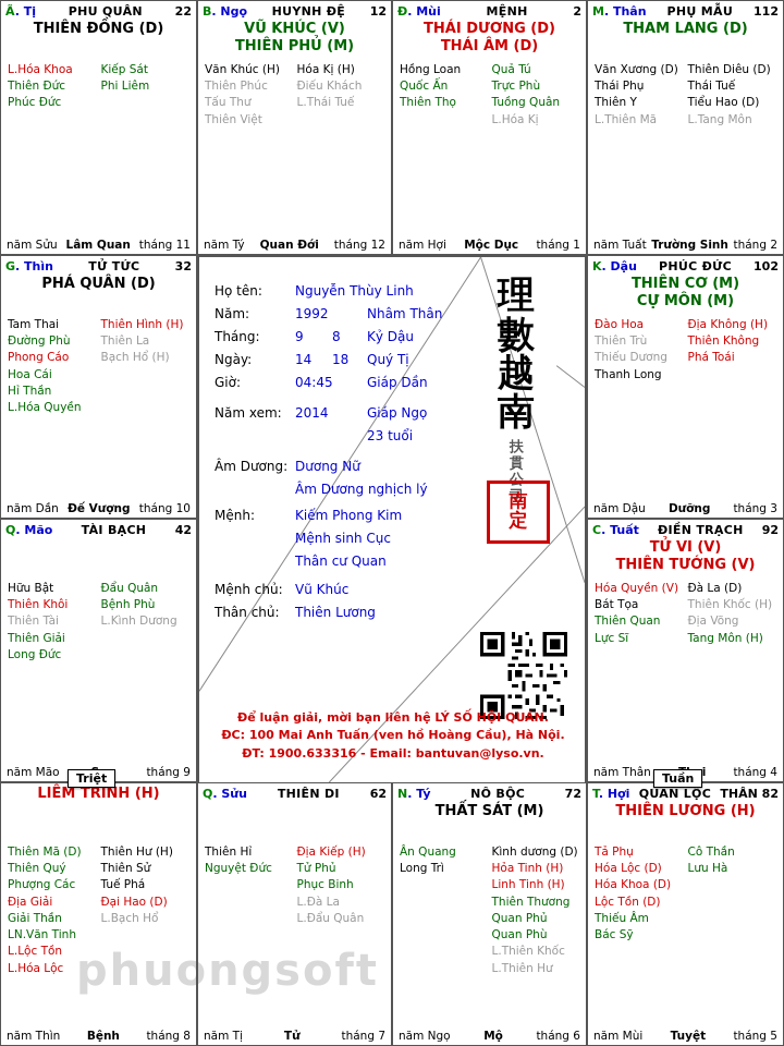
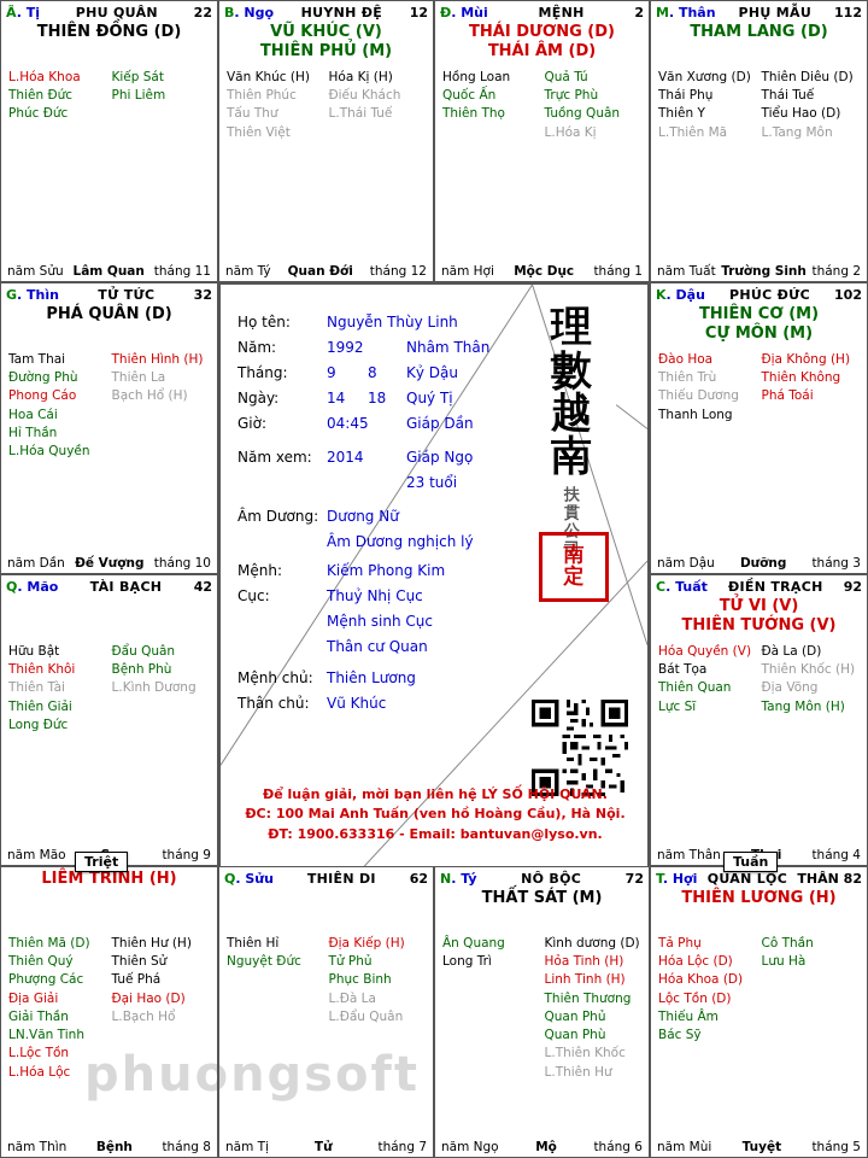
  phuongsoft
  Ã. Tị
  PHU QUÂN
  22
  THIÊN ĐỒNG (D)
  L.Hóa Khoa
  Thiên Đức
  Phúc Đức
  Kiếp Sát
  Phi Liêm
  năm Sửu
  Lâm Quan
  tháng 11
  B. Ngọ
  HUYNH ĐỆ
  12
  VŨ KHÚC (V)
  THIÊN PHỦ (M)
  Văn Khúc (H)
  Thiên Phúc
  Tấu Thư
  Thiên Việt
  Hóa Kị (H)
  Điếu Khách
  L.Thái Tuế
  năm Tý
  Quan Đới
  tháng 12
  Đ. Mùi
  MỆNH
  2
  THÁI DƯƠNG (D)
  THÁI ÂM (D)
  Hồng Loan
  Quốc Ấn
  Thiên Thọ
  Quả Tú
  Trực Phù
  Tuồng Quân
  L.Hóa Kị
  năm Hợi
  Mộc Dục
  tháng 1
  M. Thân
  PHỤ MẪU
  112
  THAM LANG (D)
  Văn Xương (D)
  Thái Phụ
  Thiên Y
  L.Thiên Mã
  Thiên Diêu (D)
  Thái Tuế
  Tiểu Hao (D)
  L.Tang Môn
  năm Tuất
  Trường Sinh
  tháng 2
  G. Thìn
  TỬ TỨC
  32
  PHÁ QUÂN (D)
  Tam Thai
  Đường Phù
  Phong Cáo
  Hoa Cái
  Hỉ Thần
  L.Hóa Quyền
  Thiên Hình (H)
  Thiên La
  Bạch Hổ (H)
  năm Dần
  Đế Vượng
  tháng 10
  K. Dậu
  PHÚC ĐỨC
  102
  THIÊN CƠ (M)
  CỰ MÔN (M)
  Đào Hoa
  Thiên Trù
  Thiếu Dương
  Thanh Long
  Địa Không (H)
  Thiên Không
  Phá Toái
  năm Dậu
  Dưỡng
  tháng 3
  Q. Mão
  TÀI BẠCH
  42
  Hữu Bật
  Thiên Khôi
  Thiên Tài
  Thiên Giải
  Long Đức
  Đẩu Quân
  Bệnh Phù
  L.Kình Dương
  năm Mão
  tháng 9
  C. Tuất
  ĐIỀN TRẠCH
  92
  TỬ VI (V)
  THIÊN TƯỚNG (V)
  Hóa Quyền (V)
  Bát Tọa
  Thiên Quan
  Lực Sĩ
  Đà La (D)
  Thiên Khốc (H)
  Địa Võng
  Tang Môn (H)
  năm Thân
  tháng 4
  LIÊM TRINH (H)
  Thiên Mã (D)
  Thiên Quý
  Phượng Các
  Địa Giải
  Giải Thần
  LN.Văn Tinh
  L.Lộc Tồn
  L.Hóa Lộc
  Thiên Hư (H)
  Thiên Sử
  Tuế Phá
  Đại Hao (D)
  L.Bạch Hổ
  năm Thìn
  Bệnh
  tháng 8
  Q. Sửu
  THIÊN DI
  62
  Thiên Hỉ
  Nguyệt Đức
  Địa Kiếp (H)
  Tử Phủ
  Phục Binh
  L.Đà La
  L.Đẩu Quân
  năm Tị
  Tử
  tháng 7
  N. Tý
  NÔ BỘC
  72
  THẤT SÁT (M)
  Ân Quang
  Long Trì
  Kình dương (D)
  Hỏa Tinh (H)
  Linh Tinh (H)
  Thiên Thương
  Quan Phủ
  Quan Phù
  L.Thiên Khốc
  L.Thiên Hư
  năm Ngọ
  Mộ
  tháng 6
  T. Hợi
  QUAN LỘC
  THÂN 82
  THIÊN LƯƠNG (H)
  Tả Phụ
  Hóa Lộc (D)
  Hóa Khoa (D)
  Lộc Tồn (D)
  Thiếu Âm
  Bác Sỹ
  Cô Thần
  Lưu Hà
  năm Mùi
  Tuyệt
  tháng 5
  理
  數
  越
  南
  扶
  貫
  公
  司
  南
  定
  Họ tên:
  Nguyễn Thùy Linh
  Năm:
  1992
  Nhâm Thân
  Tháng:
  9
  8
  Kỷ Dậu
  Ngày:
  14
  18
  Quý Tị
  Giờ:
  04:45
  Giáp Dần
  Năm xem:
  2014
  Giáp Ngọ
  23 tuổi
  Âm Dương:
  Dương Nữ
  Âm Dương nghịch lý
  Mệnh:
  Kiếm Phong Kim
+ Cục:
+ Thuỷ Nhị Cục
  Mệnh sinh Cục
  Thân cư Quan
  Mệnh chủ:
- Vũ Khúc
+ Thiên Lương
  Thân chủ:
- Thiên Lương
+ Vũ Khúc
  Để luận giải, mời bạn liên hệ LÝ SỐ HỘI QUÁN.
  ĐC: 100 Mai Anh Tuấn (ven hồ Hoàng Cầu), Hà Nội.
  ĐT: 1900.633316 - Email: bantuvan@lyso.vn.
  Triệt
  Tuần
